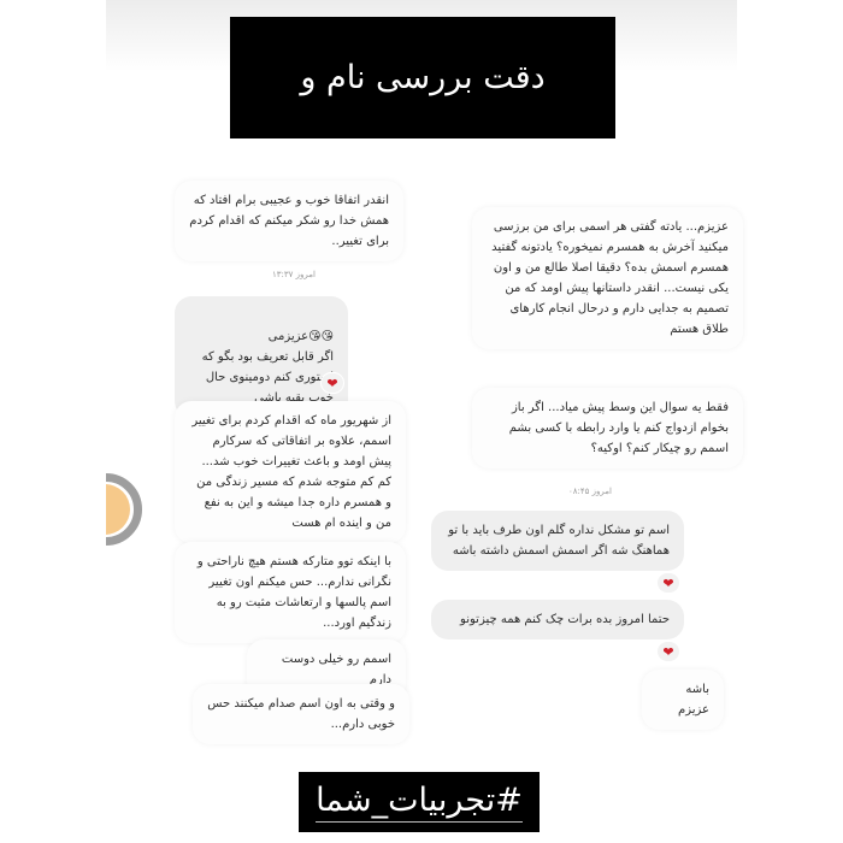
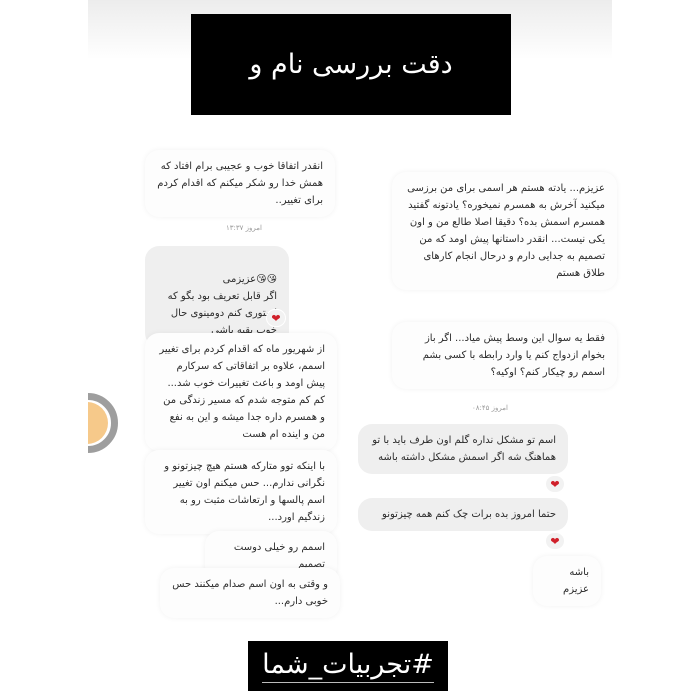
  دقت بررسی نام و
  انقدر اتفاقا خوب و عجیبی برام افتاد که همش خدا رو شکر میکنم که اقدام کردم برای تغییر..
  امروز ۱۳:۳۷
  😘😘عزیزمی
  اگر قابل تعریف بود بگو کهتوری کنم دومینوی حال خوب بقیه باشی
  ❤
  از شهریور ماه که اقدام کردم برای تغییر اسمم، علاوه بر اتفاقاتی که سرکارم پیش اومد و باعث تغییرات خوب شد... کم کم متوجه شدم که مسیر زندگی من و همسرم داره جدا میشه و این به نفع من و اینده ام هست
- با اینکه توو متارکه هستم هیچ ناراحتی و نگرانی ندارم... حس میکنم اون تغییر اسم پالسها و ارتعاشات مثبت رو به زندگیم اورد...
+ با اینکه توو متارکه هستم هیچ چیزتونو و نگرانی ندارم... حس میکنم اون تغییر اسم پالسها و ارتعاشات مثبت رو به زندگیم اورد...
- اسمم رو خیلی دوست دارم
+ اسمم رو خیلی دوست تصمیم
  و وقتی به اون اسم صدام میکنند حس خوبی دارم...
- عزیزم... یادته گفتی هر اسمی برای من برزسی میکنید آخرش به همسرم نمیخوره؟ یادتونه گفتید همسرم اسمش بده؟ دقیقا اصلا طالع من و اون یکی نیست... انقدر داستانها پیش اومد که من تصمیم به جدایی دارم و درحال انجام کارهای طلاق هستم
+ عزیزم... یادته هستم هر اسمی برای من برزسی میکنید آخرش به همسرم نمیخوره؟ یادتونه گفتید همسرم اسمش بده؟ دقیقا اصلا طالع من و اون یکی نیست... انقدر داستانها پیش اومد که من تصمیم به جدایی دارم و درحال انجام کارهای طلاق هستم
  فقط یه سوال این وسط پیش میاد... اگر باز بخوام ازدواج کنم یا وارد رابطه با کسی بشم اسمم رو چیکار کنم؟ اوکیه؟
  امروز ۰۸:۴۵
- اسم تو مشکل نداره گلم اون طرف باید با تو هماهنگ شه اگر اسمش اسمش داشته باشه
+ اسم تو مشکل نداره گلم اون طرف باید با تو هماهنگ شه اگر اسمش مشکل داشته باشه
  ❤
  حتما امروز بده برات چک کنم همه چیزتونو
  ❤
  باشه عزیزم
  #تجربیات_شما
